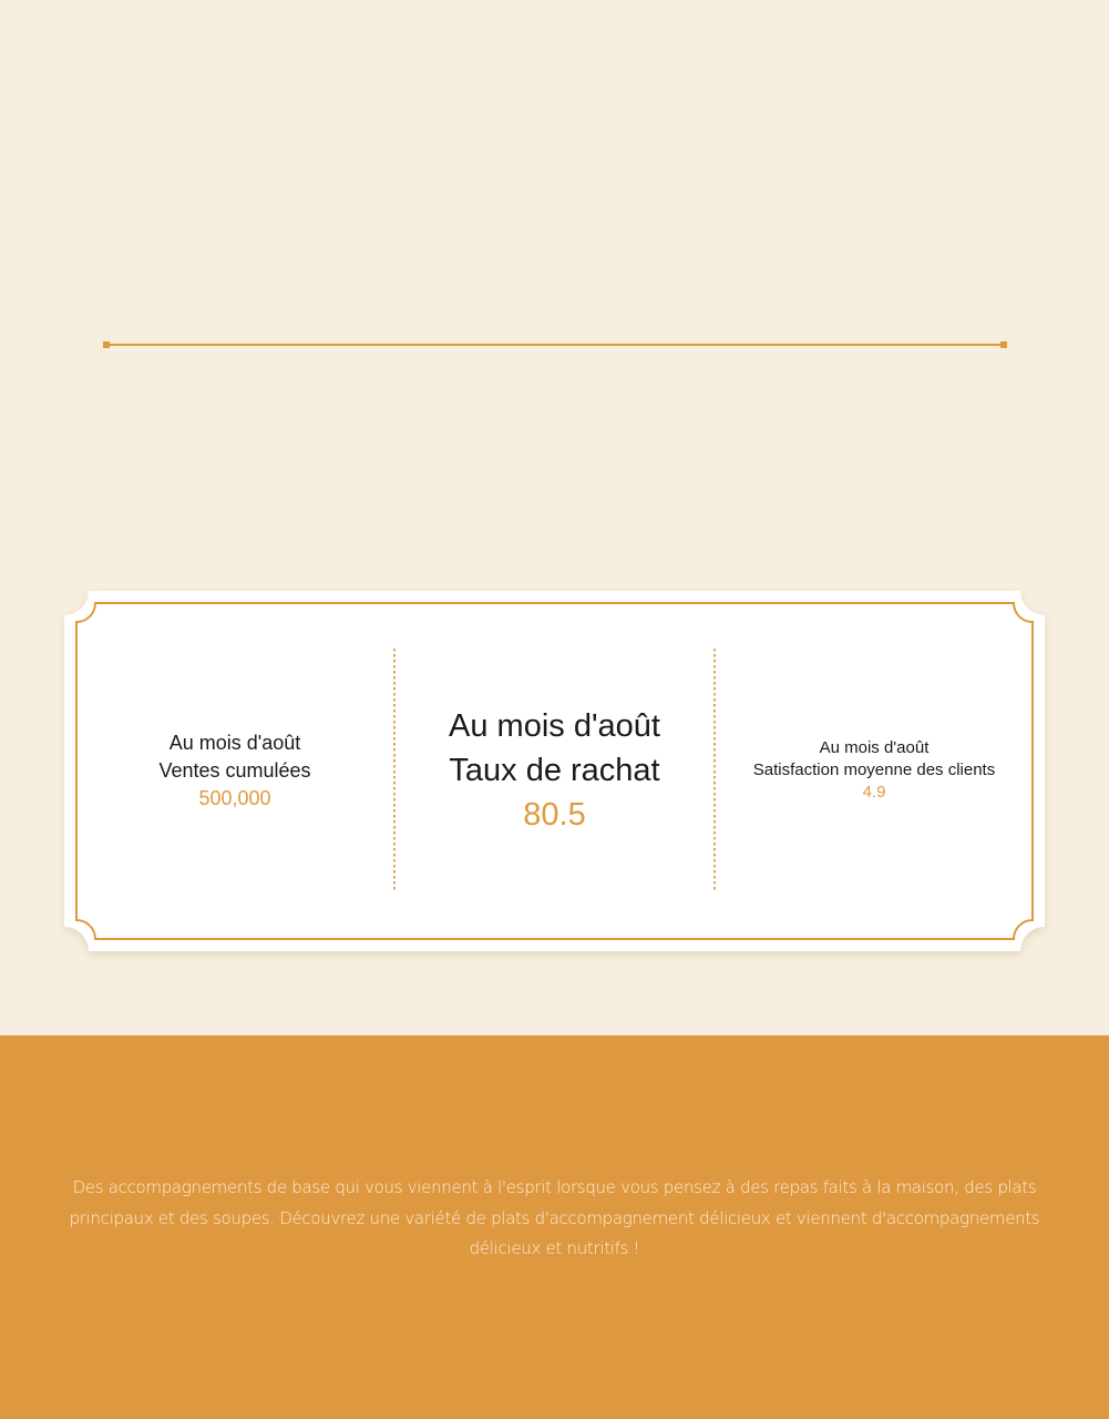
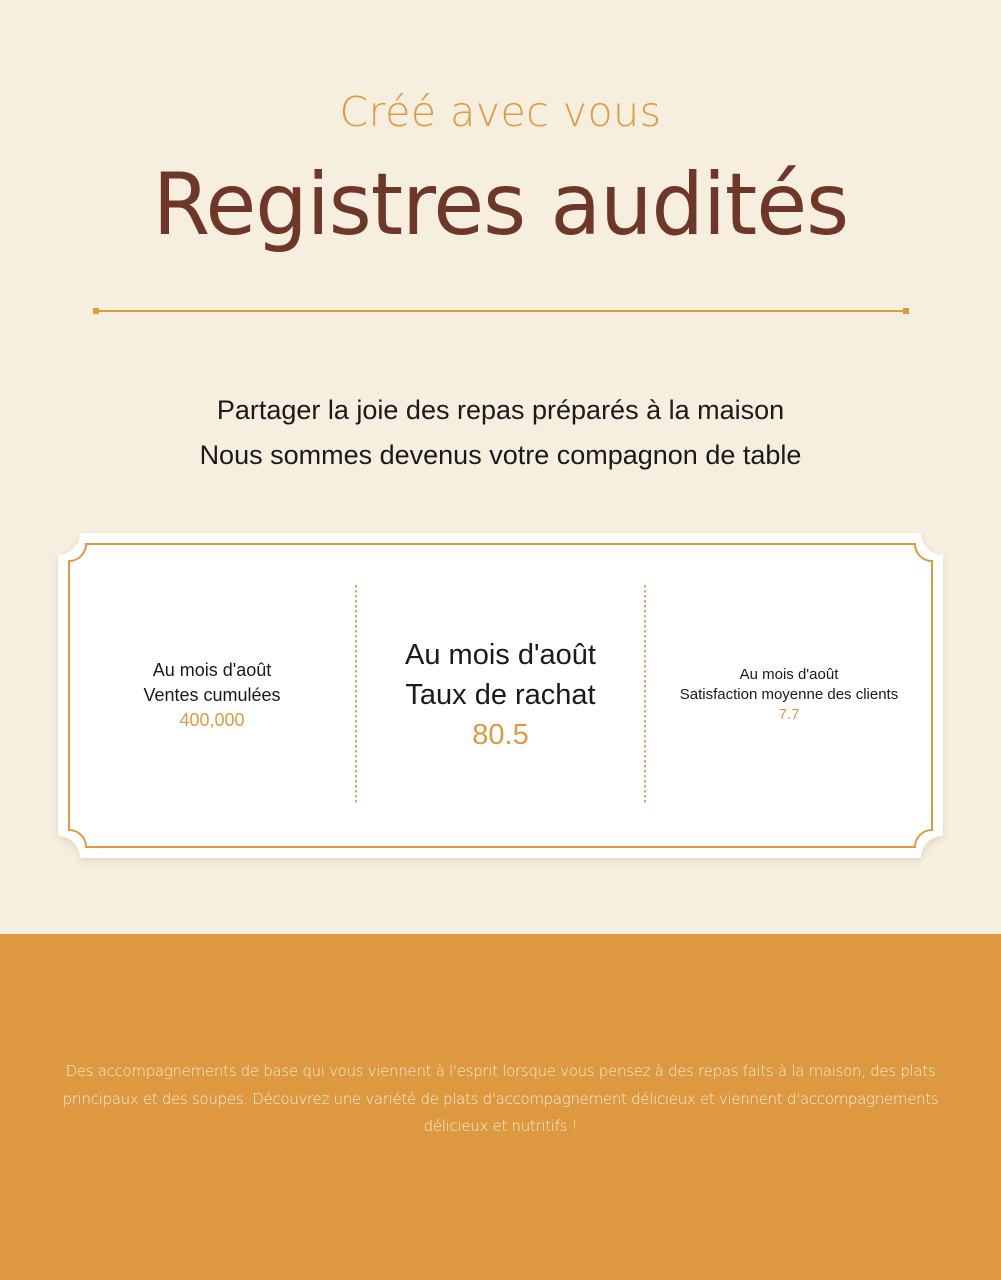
+ Créé avec vous
+ Registres audités
+ Partager la joie des repas préparés à la maison
+ Nous sommes devenus votre compagnon de table
  Au mois d'août
  Ventes cumulées
- 500,000
+ 400,000
  Au mois d'août
  Taux de rachat
  80.5
  Au mois d'août
  Satisfaction moyenne des clients
- 4.9
+ 7.7
  Des accompagnements de base qui vous viennent à l'esprit lorsque vous pensez à des repas faits à la maison, des plats principaux et des soupes. Découvrez une variété de plats d'accompagnement délicieux et viennent d'accompagnements délicieux et nutritifs !
